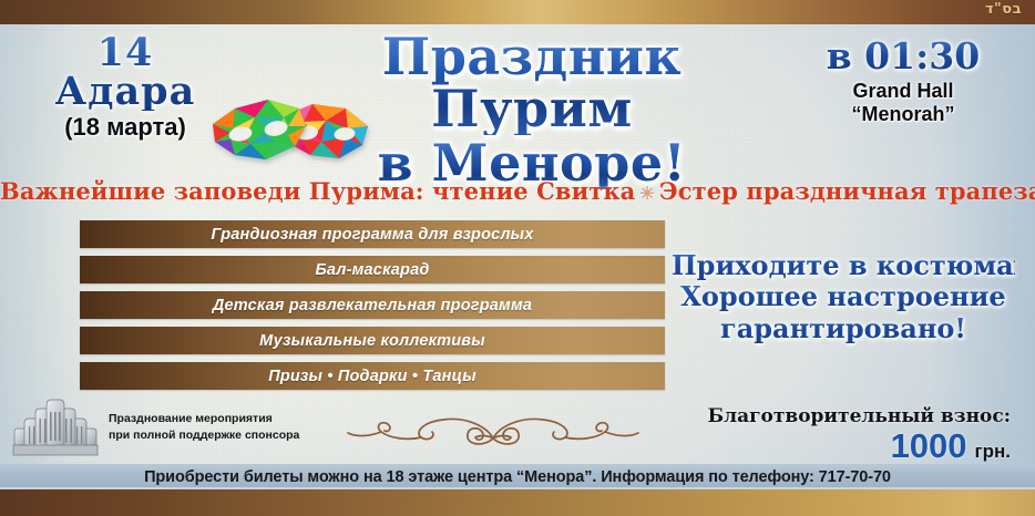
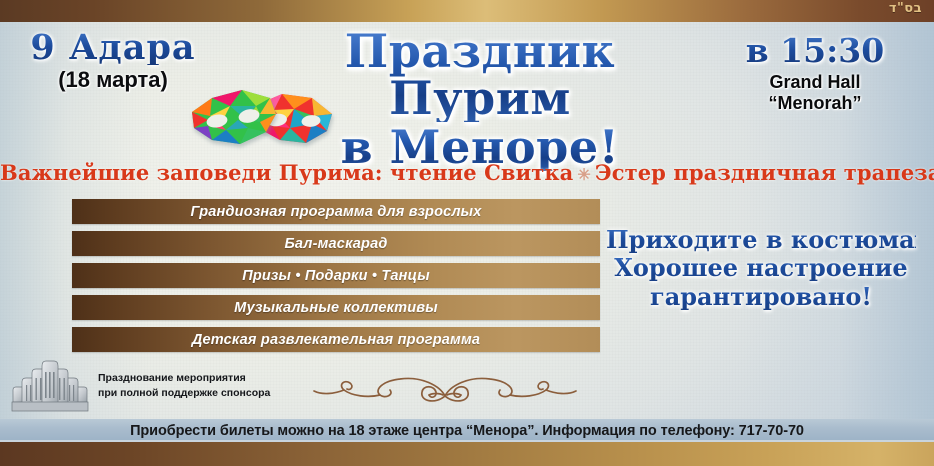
  בס"ד
- 14 Адара
+ 9 Адара
  (18 марта)
  Праздник Пурим
  в Меноре!
- в 01:30
+ в 15:30
  Grand Hall
  “Menorah”
  Важнейшие заповеди Пурима: чтение Свитка ✳ Эстер праздничная трапез
  Грандиозная программа для взрослых
  Бал-маскарад
- Детская развлекательная программа
+ Призы • Подарки • Танцы
  Музыкальные коллективы
- Призы • Подарки • Танцы
+ Детская развлекательная программа
  Приходите в костюмах
  Хорошее настроение
  гарантировано!
  Празднование мероприятия
  при полной поддержке спонсора
- Благотворительный взнос:
- 1000
- грн.
  Приобрести билеты можно на 18 этаже центра “Менора”. Информация по телефону: 717-70-70
